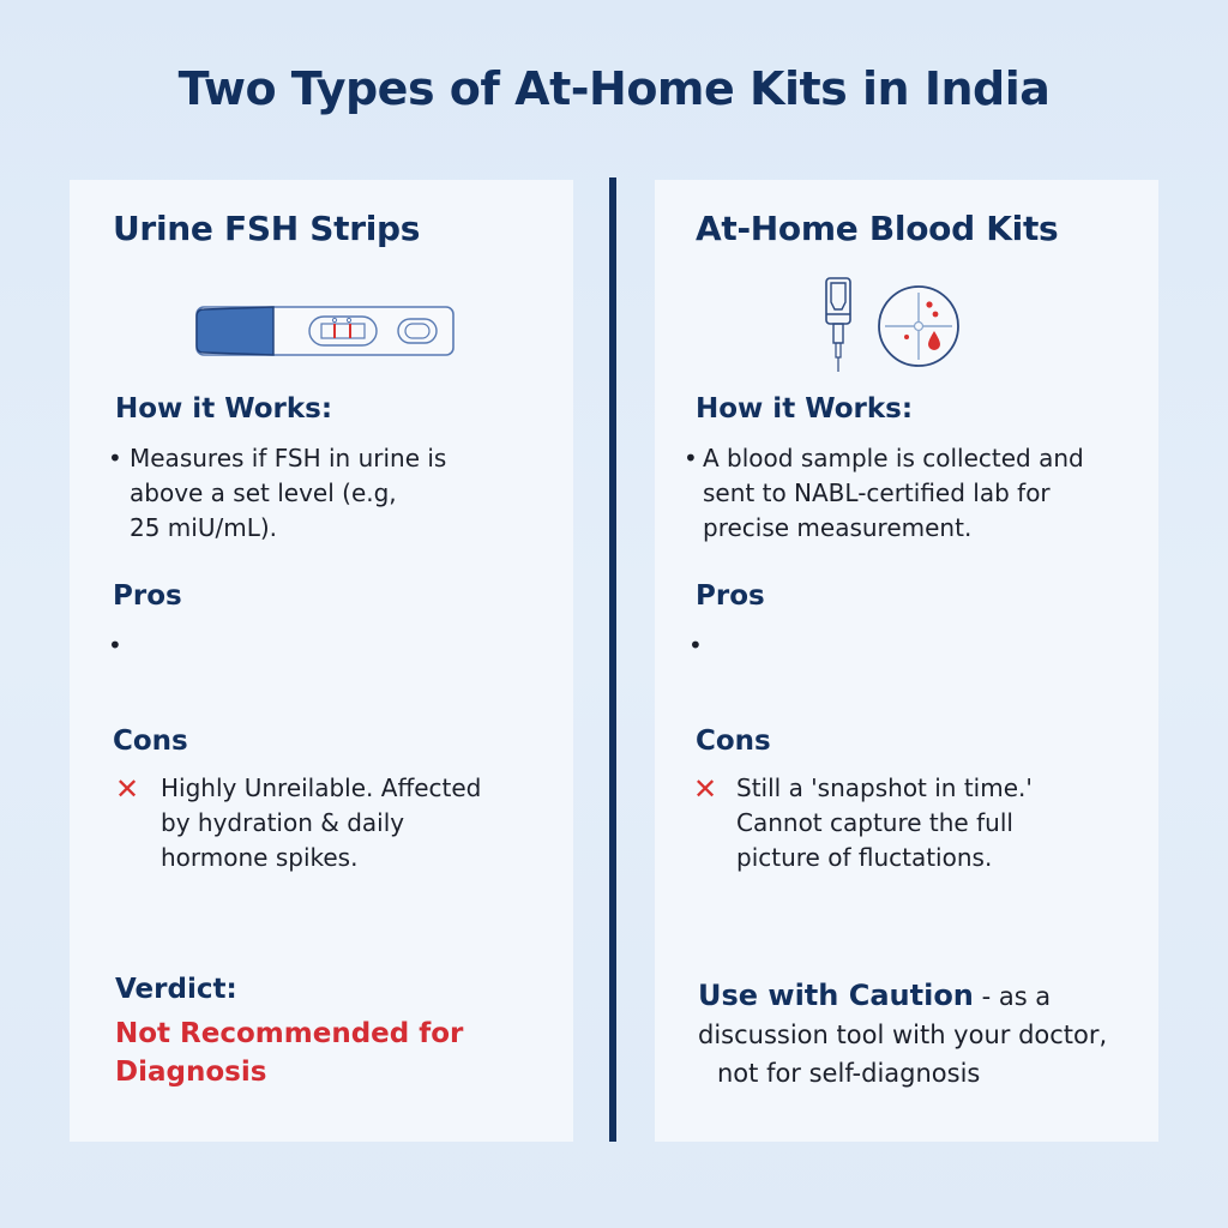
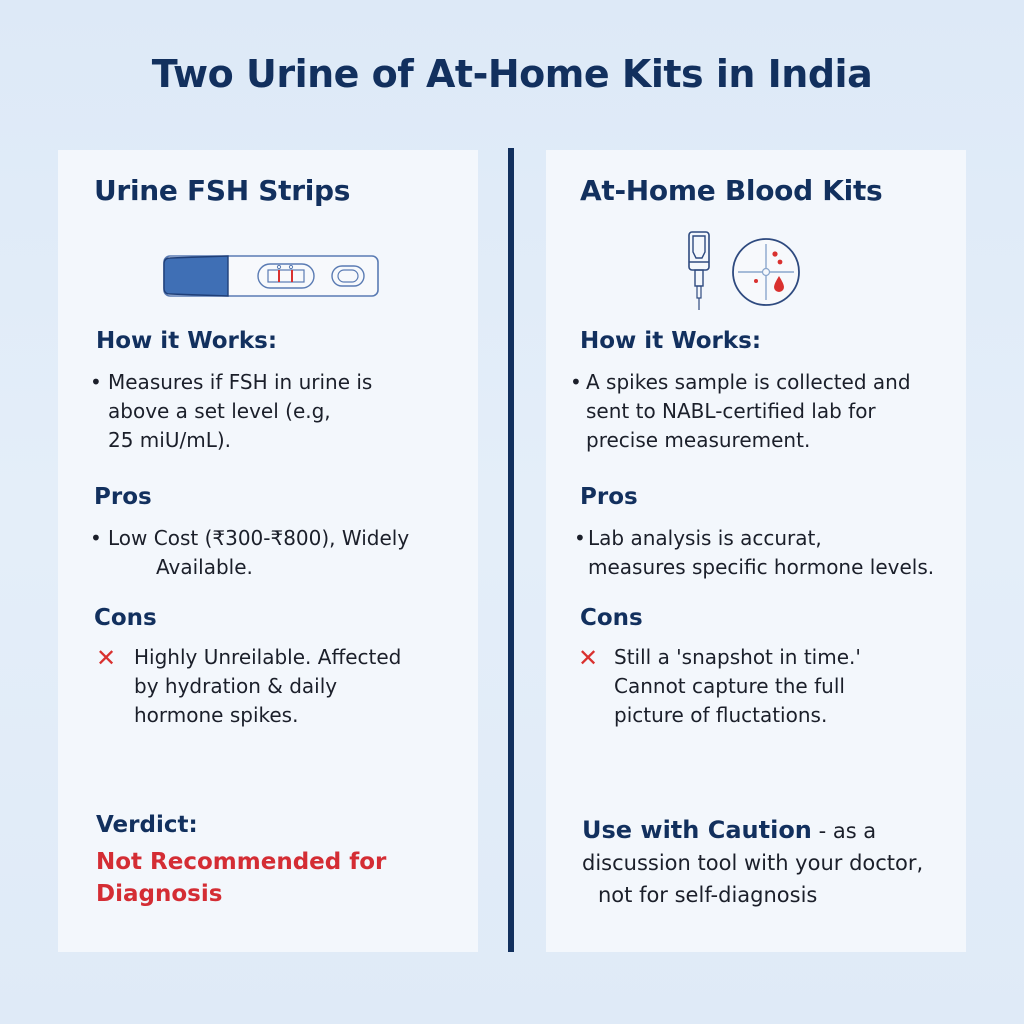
- Two Types of At-Home Kits in India
+ Two Urine of At-Home Kits in India
  Urine FSH Strips
  How it Works:
  •
  Measures if FSH in urine is
  above a set level (e.g,
  25 miU/mL).
  Pros
  •
+ Low Cost (₹300-₹800), Widely
+ Available.
  Cons
  ✕
  Highly Unreilable. Affected
  by hydration & daily
  hormone spikes.
  Verdict:
  Not Recommended for
  Diagnosis
  At-Home Blood Kits
  How it Works:
  •
- A blood sample is collected and
+ A spikes sample is collected and
  sent to NABL-certified lab for
  precise measurement.
  Pros
  •
+ Lab analysis is accurat,
+ measures specific hormone levels.
  Cons
  ✕
  Still a 'snapshot in time.'
  Cannot capture the full
  picture of fluctations.
  Use with Caution - as a
  discussion tool with your doctor,
  not for self-diagnosis
